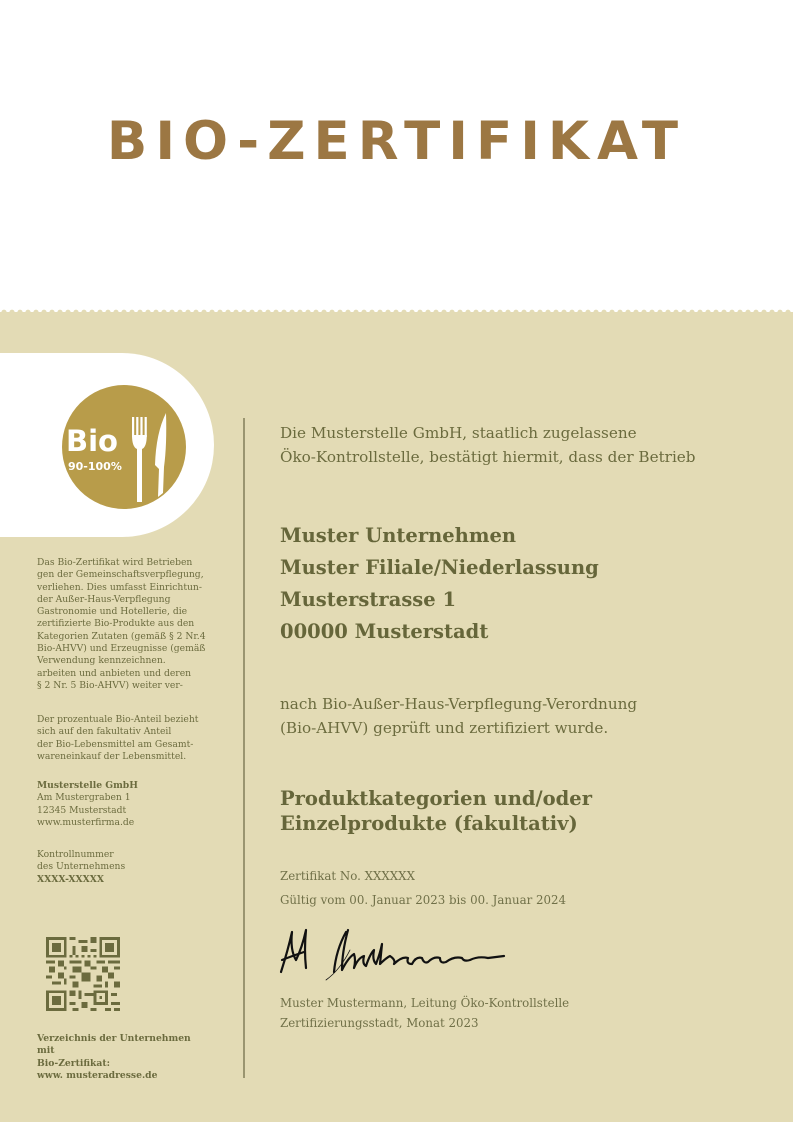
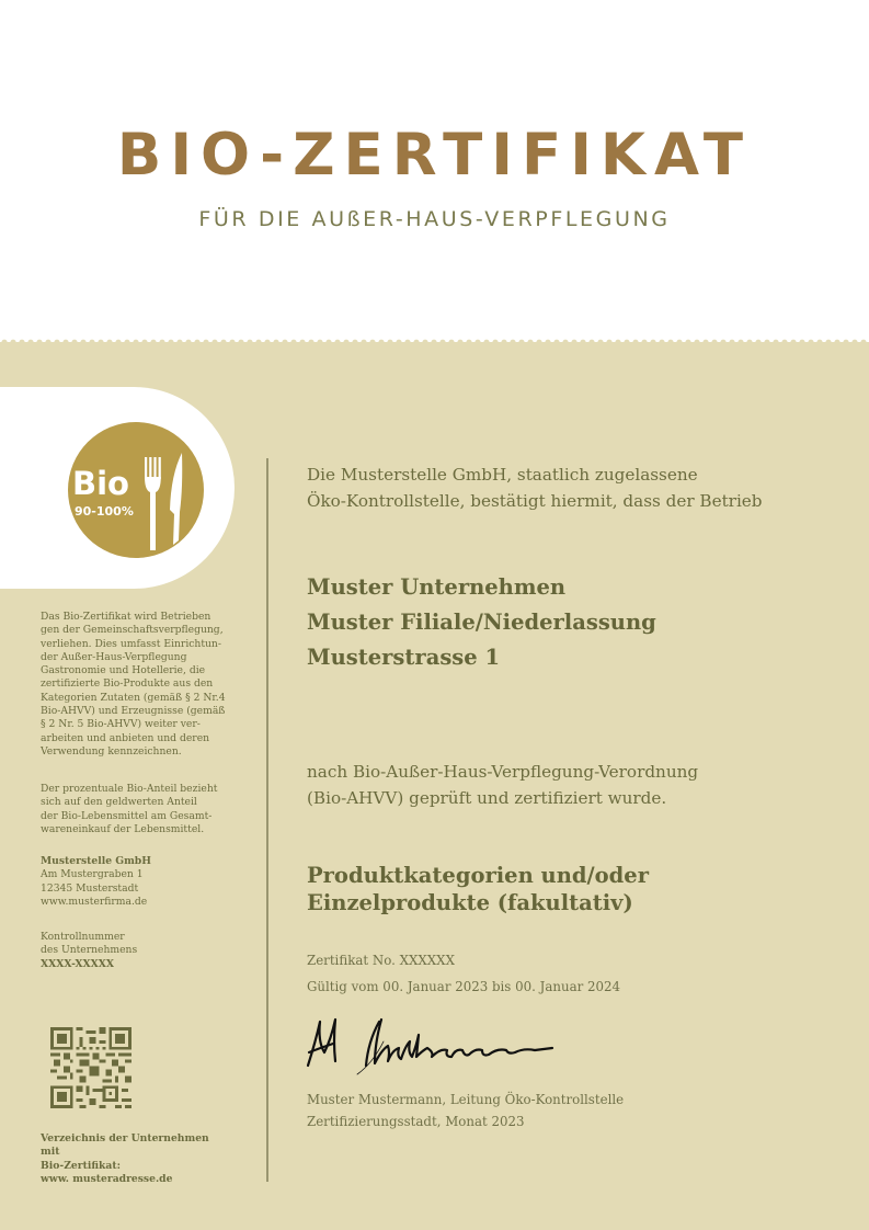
  BIO-ZERTIFIKAT
+ FÜR DIE AUßER-HAUS-VERPFLEGUNG
  Bio
  90-100%
  Das Bio-Zertifikat wird Betrieben
  gen der Gemeinschaftsverpflegung,
  verliehen. Dies umfasst Einrichtun-
  der Außer-Haus-Verpflegung
  Gastronomie und Hotellerie, die
  zertifizierte Bio-Produkte aus den
  Kategorien Zutaten (gemäß § 2 Nr.4
  Bio-AHVV) und Erzeugnisse (gemäß
- Verwendung kennzeichnen.
+ § 2 Nr. 5 Bio-AHVV) weiter ver-
  arbeiten und anbieten und deren
- § 2 Nr. 5 Bio-AHVV) weiter ver-
+ Verwendung kennzeichnen.
  Der prozentuale Bio-Anteil bezieht
- sich auf den fakultativ Anteil
+ sich auf den geldwerten Anteil
  der Bio-Lebensmittel am Gesamt-
  wareneinkauf der Lebensmittel.
  Musterstelle GmbH
  Am Mustergraben 1
  12345 Musterstadt
  www.musterfirma.de
  Kontrollnummer
  des Unternehmens
  XXXX-XXXXX
  Verzeichnis der Unternehmen mit
  Bio-Zertifikat:
  www. musteradresse.de
  Die Musterstelle GmbH, staatlich zugelassene
  Öko-Kontrollstelle, bestätigt hiermit, dass der Betrieb
  Muster Unternehmen
  Muster Filiale/Niederlassung
  Musterstrasse 1
- 00000 Musterstadt
  nach Bio-Außer-Haus-Verpflegung-Verordnung
  (Bio-AHVV) geprüft und zertifiziert wurde.
  Produktkategorien und/oder
  Einzelprodukte (fakultativ)
  Zertifikat No. XXXXXX
  Gültig vom 00. Januar 2023 bis 00. Januar 2024
  Muster Mustermann, Leitung Öko-Kontrollstelle
  Zertifizierungsstadt, Monat 2023
